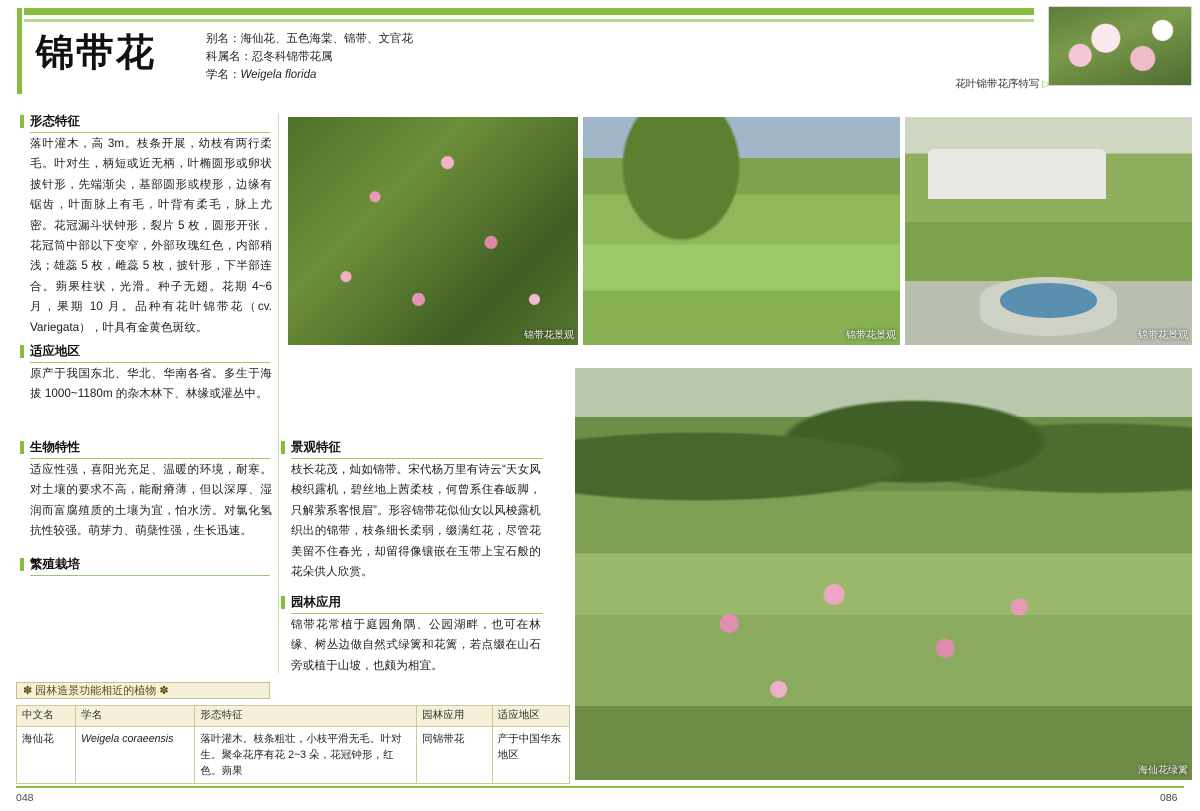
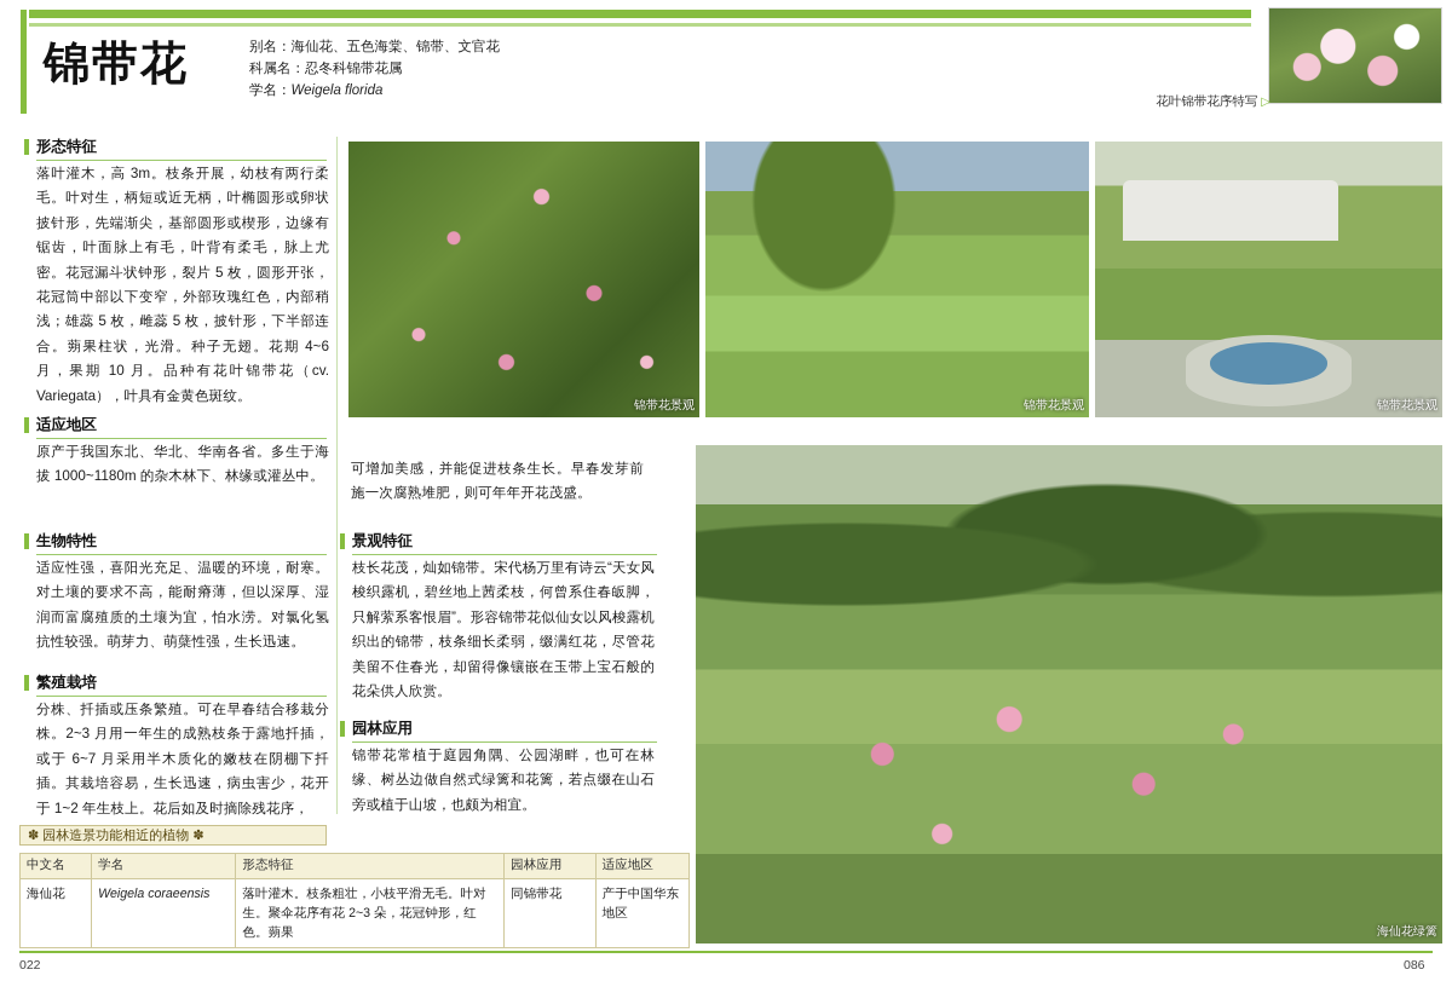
  锦带花
  别名：海仙花、五色海棠、锦带、文官花
  科属名：忍冬科锦带花属
  学名：Weigela florida
  花叶锦带花序特写 ▷
  形态特征
  落叶灌木，高 3m。枝条开展，幼枝有两行柔毛。叶对生，柄短或近无柄，叶椭圆形或卵状披针形，先端渐尖，基部圆形或楔形，边缘有锯齿，叶面脉上有毛，叶背有柔毛，脉上尤密。花冠漏斗状钟形，裂片 5 枚，圆形开张，花冠筒中部以下变窄，外部玫瑰红色，内部稍浅；雄蕊 5 枚，雌蕊 5 枚，披针形，下半部连合。蒴果柱状，光滑。种子无翅。花期 4~6 月，果期 10 月。品种有花叶锦带花（cv. Variegata），叶具有金黄色斑纹。
  适应地区
  原产于我国东北、华北、华南各省。多生于海拔 1000~1180m 的杂木林下、林缘或灌丛中。
  生物特性
  适应性强，喜阳光充足、温暖的环境，耐寒。对土壤的要求不高，能耐瘠薄，但以深厚、湿润而富腐殖质的土壤为宜，怕水涝。对氯化氢抗性较强。萌芽力、萌蘖性强，生长迅速。
  繁殖栽培
+ 分株、扦插或压条繁殖。可在早春结合移栽分株。2~3 月用一年生的成熟枝条于露地扦插，或于 6~7 月采用半木质化的嫩枝在阴棚下扦插。其栽培容易，生长迅速，病虫害少，花开于 1~2 年生枝上。花后如及时摘除残花序，
+ 可增加美感，并能促进枝条生长。早春发芽前施一次腐熟堆肥，则可年年开花茂盛。
  景观特征
  枝长花茂，灿如锦带。宋代杨万里有诗云“天女风梭织露机，碧丝地上茜柔枝，何曾系住春皈脚，只解萦系客恨眉”。形容锦带花似仙女以风梭露机织出的锦带，枝条细长柔弱，缀满红花，尽管花美留不住春光，却留得像镶嵌在玉带上宝石般的花朵供人欣赏。
  园林应用
  锦带花常植于庭园角隅、公园湖畔，也可在林缘、树丛边做自然式绿篱和花篱，若点缀在山石旁或植于山坡，也颇为相宜。
  锦带花景观
  锦带花景观
  锦带花景观
  海仙花绿篱
  ✽ 园林造景功能相近的植物 ✽
  中文名	学名	形态特征	园林应用	适应地区
  海仙花	Weigela coraeensis	落叶灌木。枝条粗壮，小枝平滑无毛。叶对生。聚伞花序有花 2~3 朵，花冠钟形，红色。蒴果	同锦带花	产于中国华东地区
- 048
+ 022
  086
